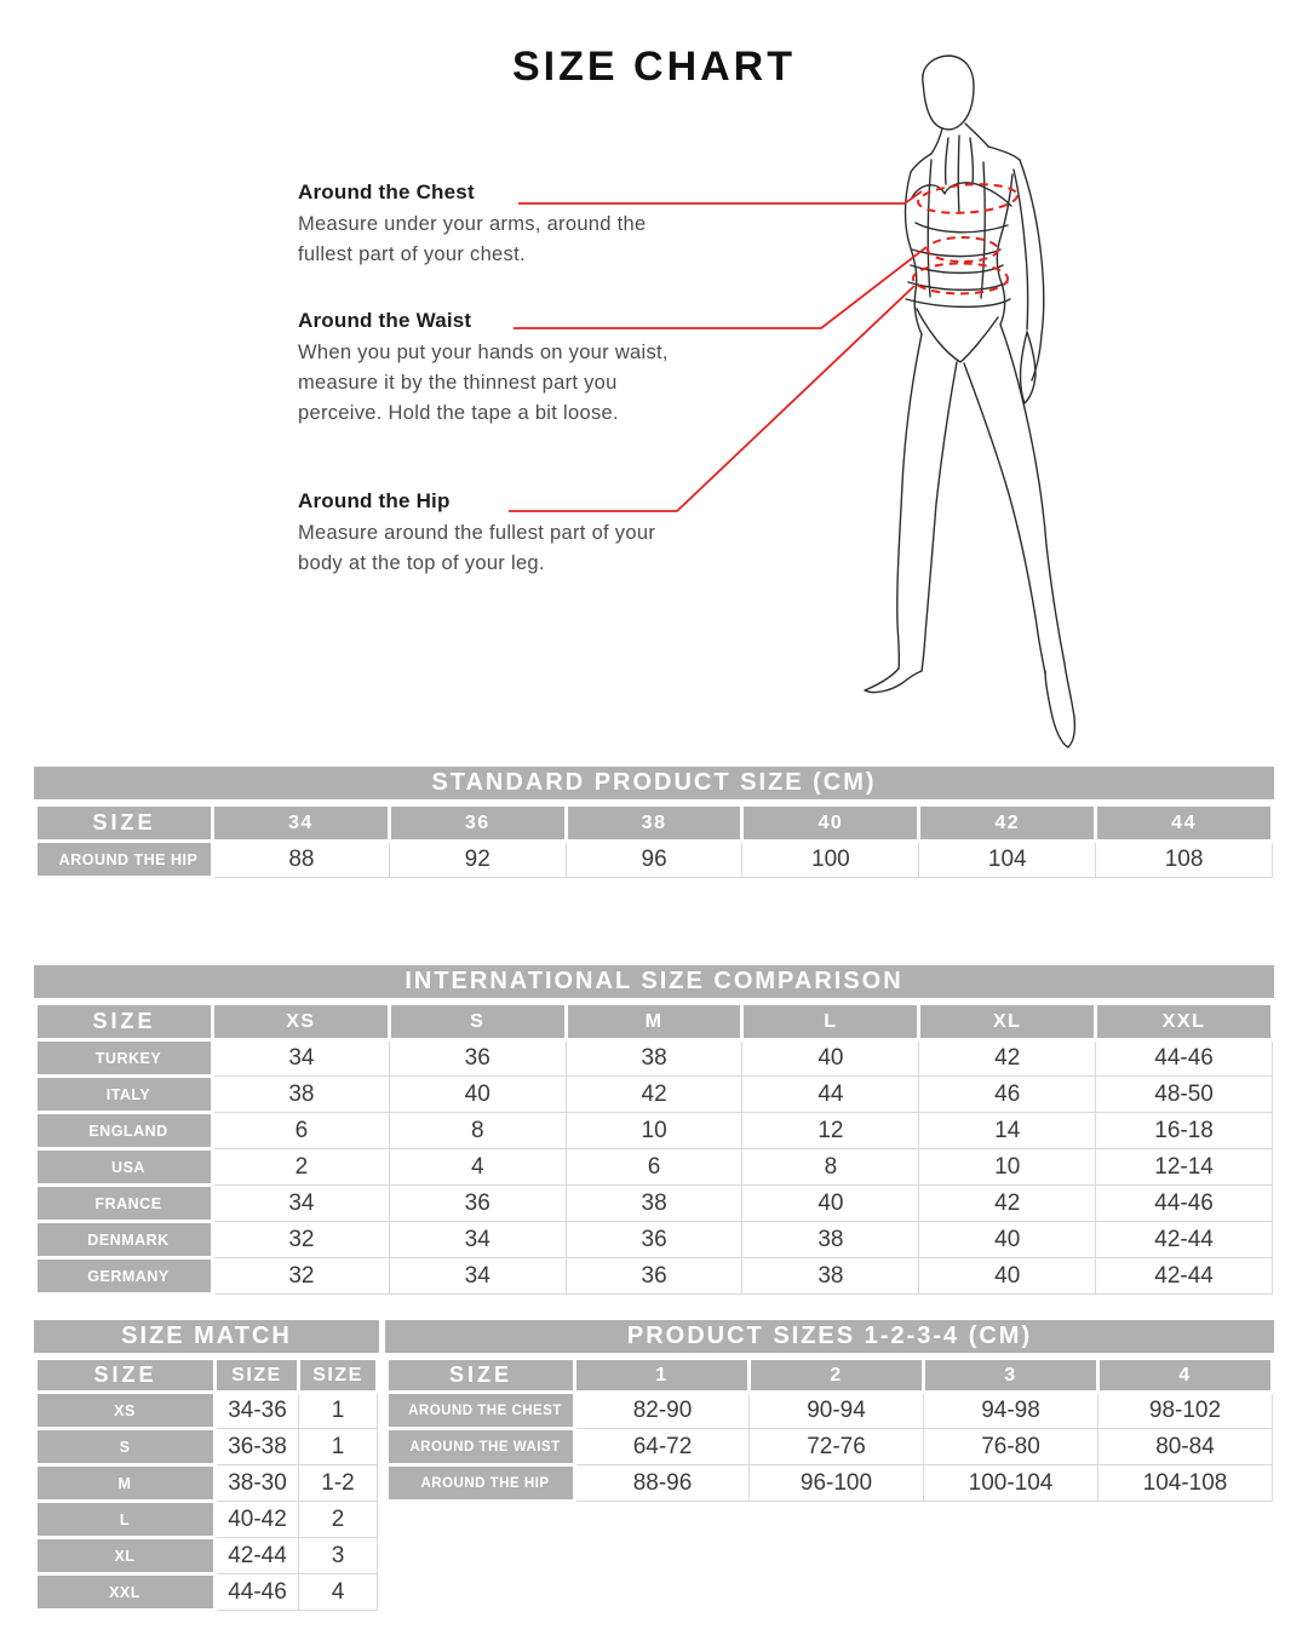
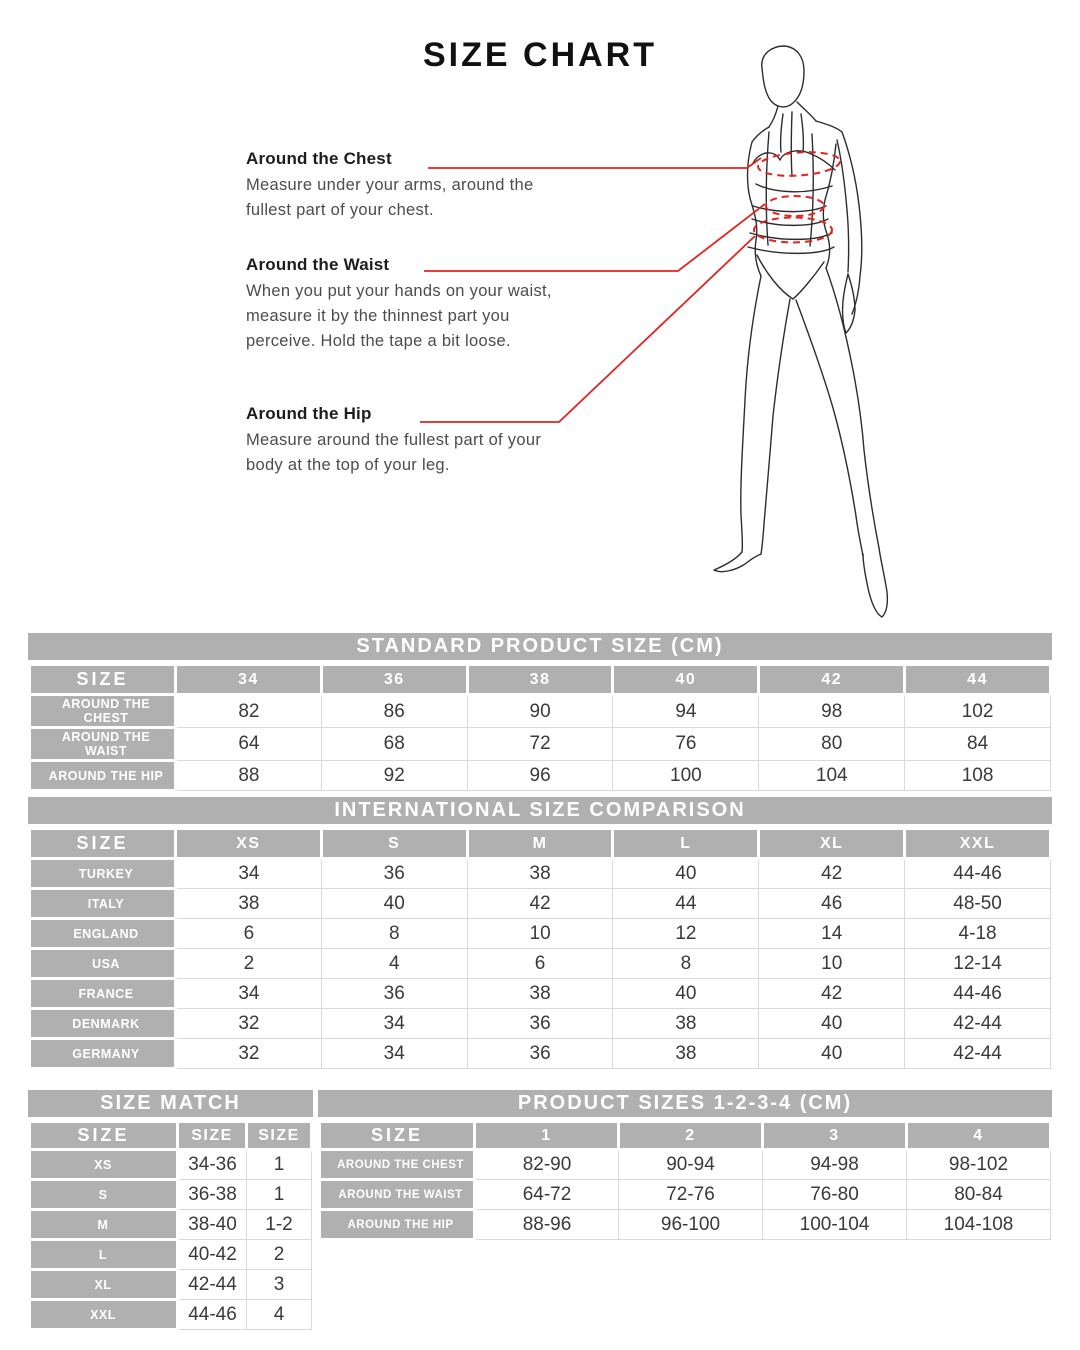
  SIZE CHART
  Around the Chest
  Measure under your arms, around the
  fullest part of your chest.
  Around the Waist
  When you put your hands on your waist,
  measure it by the thinnest part you
  perceive. Hold the tape a bit loose.
  Around the Hip
  Measure around the fullest part of your
  body at the top of your leg.
  STANDARD PRODUCT SIZE (CM)
  SIZE	34	36	38	40	42	44
+ AROUND THE CHEST	82	86	90	94	98	102
+ AROUND THE WAIST	64	68	72	76	80	84
  AROUND THE HIP	88	92	96	100	104	108
  INTERNATIONAL SIZE COMPARISON
  SIZE	XS	S	M	L	XL	XXL
  TURKEY	34	36	38	40	42	44-46
  ITALY	38	40	42	44	46	48-50
- ENGLAND	6	8	10	12	14	16-18
+ ENGLAND	6	8	10	12	14	4-18
  USA	2	4	6	8	10	12-14
  FRANCE	34	36	38	40	42	44-46
  DENMARK	32	34	36	38	40	42-44
  GERMANY	32	34	36	38	40	42-44
  SIZE MATCH
  SIZE	SIZE	SIZE
  XS	34-36	1
  S	36-38	1
- M	38-30	1-2
+ M	38-40	1-2
  L	40-42	2
  XL	42-44	3
  XXL	44-46	4
  PRODUCT SIZES 1-2-3-4 (CM)
  SIZE	1	2	3	4
  AROUND THE CHEST	82-90	90-94	94-98	98-102
  AROUND THE WAIST	64-72	72-76	76-80	80-84
  AROUND THE HIP	88-96	96-100	100-104	104-108
